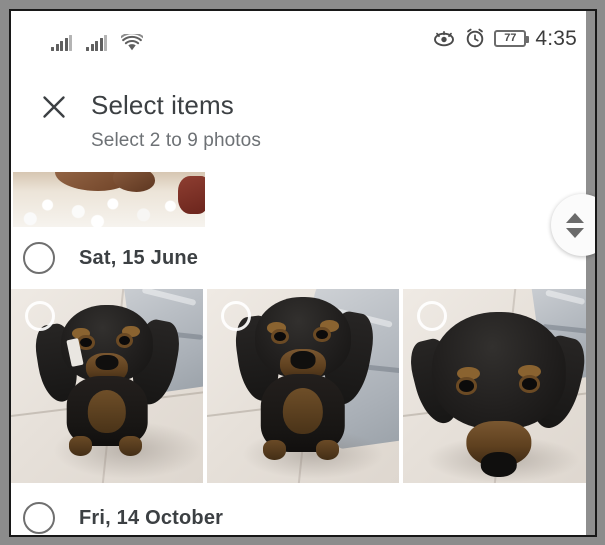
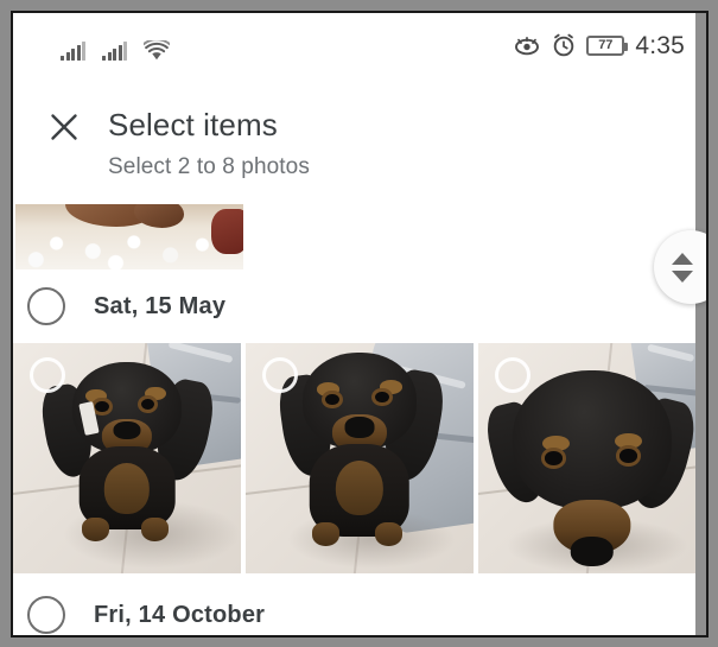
  77
  4:35
  Select items
- Select 2 to 9 photos
+ Select 2 to 8 photos
- Sat, 15 June
+ Sat, 15 May
  Fri, 14 October
